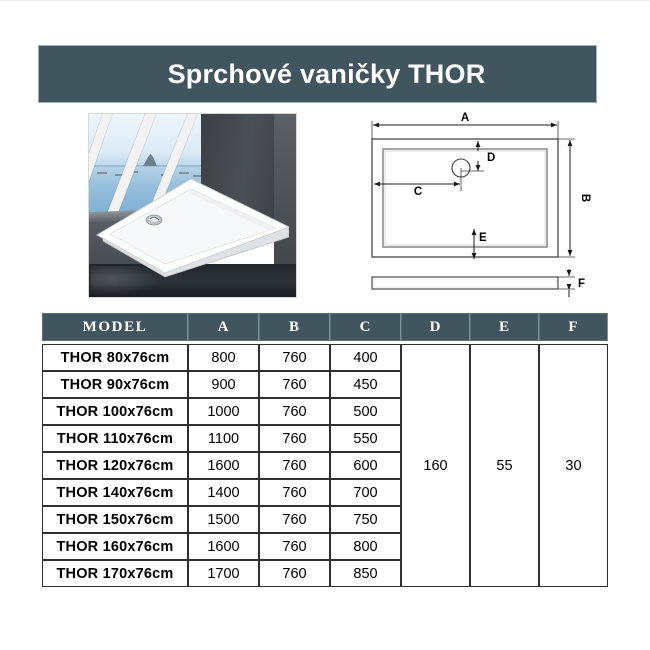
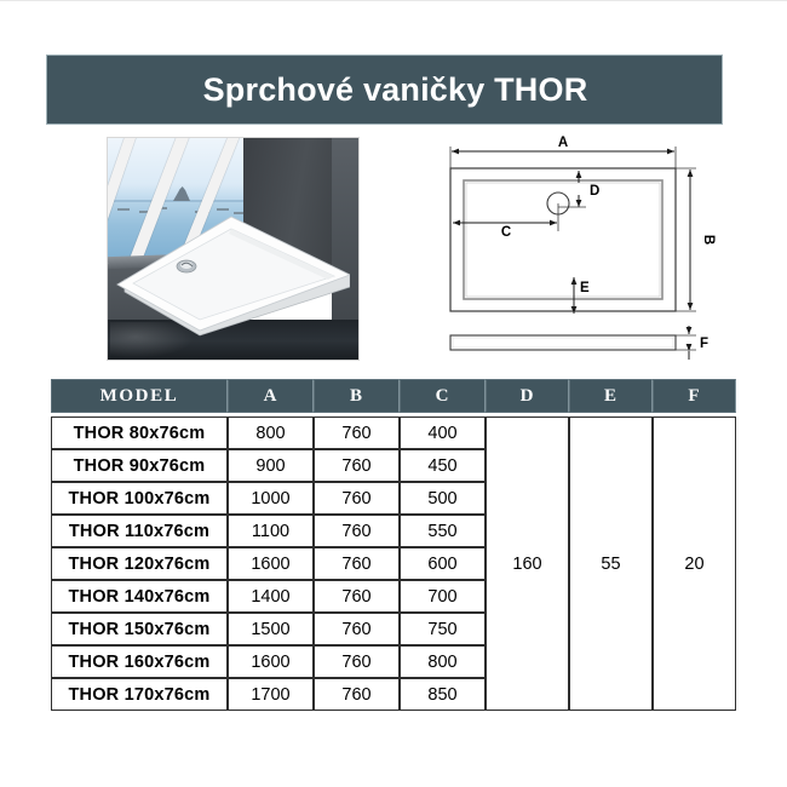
  Sprchové vaničky THOR
  A
  D
  C
  E
  F
  MODEL	A	B	C	D	E	F
- THOR 80x76cm	800	760	400	160	55	30
+ THOR 80x76cm	800	760	400	160	55	20
  THOR 90x76cm	900	760	450
  THOR 100x76cm	1000	760	500
  THOR 110x76cm	1100	760	550
  THOR 120x76cm	1600	760	600
  THOR 140x76cm	1400	760	700
  THOR 150x76cm	1500	760	750
  THOR 160x76cm	1600	760	800
  THOR 170x76cm	1700	760	850
